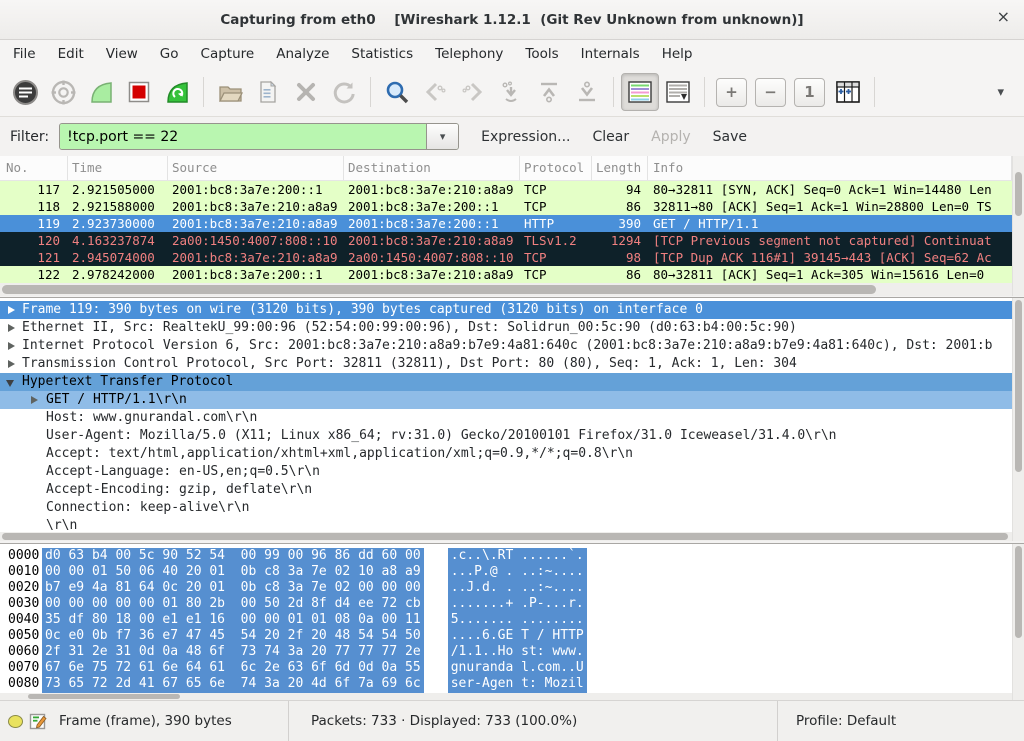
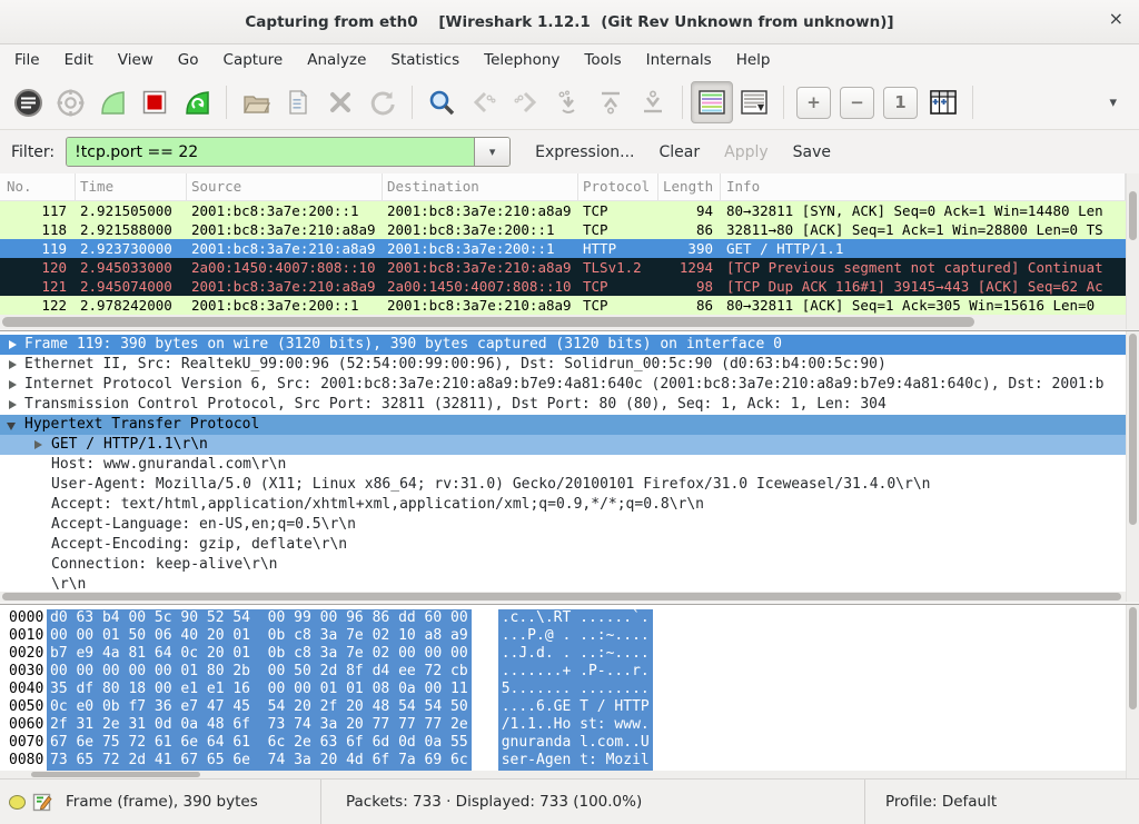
  Capturing from eth0 [Wireshark 1.12.1 (Git Rev Unknown from unknown)]
  ×
  File
  Edit
  View
  Go
  Capture
  Analyze
  Statistics
  Telephony
  Tools
  Internals
  Help
  +
  −
  1
  ▾
  Filter:
  !tcp.port == 22
  ▾
  Expression...
  Clear
  Apply
  Save
  No.
  Time
  Source
  Destination
  Protocol
  Length
  Info
  117
  2.921505000
  2001:bc8:3a7e:200::1
  2001:bc8:3a7e:210:a8a9
  TCP
  94
  80→32811 [SYN, ACK] Seq=0 Ack=1 Win=14480 Len
  118
  2.921588000
  2001:bc8:3a7e:210:a8a9
  2001:bc8:3a7e:200::1
  TCP
  86
  32811→80 [ACK] Seq=1 Ack=1 Win=28800 Len=0 TS
  119
  2.923730000
  2001:bc8:3a7e:210:a8a9
  2001:bc8:3a7e:200::1
  HTTP
  390
  GET / HTTP/1.1
  120
- 4.163237874
+ 2.945033000
  2a00:1450:4007:808::10
  2001:bc8:3a7e:210:a8a9
  TLSv1.2
  1294
  [TCP Previous segment not captured] Continuat
  121
  2.945074000
  2001:bc8:3a7e:210:a8a9
  2a00:1450:4007:808::10
  TCP
  98
  [TCP Dup ACK 116#1] 39145→443 [ACK] Seq=62 Ac
  122
  2.978242000
  2001:bc8:3a7e:200::1
  2001:bc8:3a7e:210:a8a9
  TCP
  86
  80→32811 [ACK] Seq=1 Ack=305 Win=15616 Len=0
  Frame 119: 390 bytes on wire (3120 bits), 390 bytes captured (3120 bits) on interface 0
  Ethernet II, Src: RealtekU_99:00:96 (52:54:00:99:00:96), Dst: Solidrun_00:5c:90 (d0:63:b4:00:5c:90)
  Internet Protocol Version 6, Src: 2001:bc8:3a7e:210:a8a9:b7e9:4a81:640c (2001:bc8:3a7e:210:a8a9:b7e9:4a81:640c), Dst: 2001:b
  Transmission Control Protocol, Src Port: 32811 (32811), Dst Port: 80 (80), Seq: 1, Ack: 1, Len: 304
  Hypertext Transfer Protocol
  GET / HTTP/1.1\r\n
  Host: www.gnurandal.com\r\n
  User-Agent: Mozilla/5.0 (X11; Linux x86_64; rv:31.0) Gecko/20100101 Firefox/31.0 Iceweasel/31.4.0\r\n
  Accept: text/html,application/xhtml+xml,application/xml;q=0.9,*/*;q=0.8\r\n
  Accept-Language: en-US,en;q=0.5\r\n
  Accept-Encoding: gzip, deflate\r\n
  Connection: keep-alive\r\n
  \r\n
  0000
  d0 63 b4 00 5c 90 52 54 00 99 00 96 86 dd 60 00
  .c..\.RT ......`.
  0010
  00 00 01 50 06 40 20 01 0b c8 3a 7e 02 10 a8 a9
  ...P.@ . ..:~....
  0020
  b7 e9 4a 81 64 0c 20 01 0b c8 3a 7e 02 00 00 00
  ..J.d. . ..:~....
  0030
  00 00 00 00 00 01 80 2b 00 50 2d 8f d4 ee 72 cb
  .......+ .P-...r.
  0040
  35 df 80 18 00 e1 e1 16 00 00 01 01 08 0a 00 11
  5....... ........
  0050
  0c e0 0b f7 36 e7 47 45 54 20 2f 20 48 54 54 50
  ....6.GE T / HTTP
  0060
  2f 31 2e 31 0d 0a 48 6f 73 74 3a 20 77 77 77 2e
  /1.1..Ho st: www.
  0070
  67 6e 75 72 61 6e 64 61 6c 2e 63 6f 6d 0d 0a 55
  gnuranda l.com..U
  0080
  73 65 72 2d 41 67 65 6e 74 3a 20 4d 6f 7a 69 6c
  ser-Agen t: Mozil
  Frame (frame), 390 bytes
  Packets: 733 · Displayed: 733 (100.0%)
  Profile: Default
